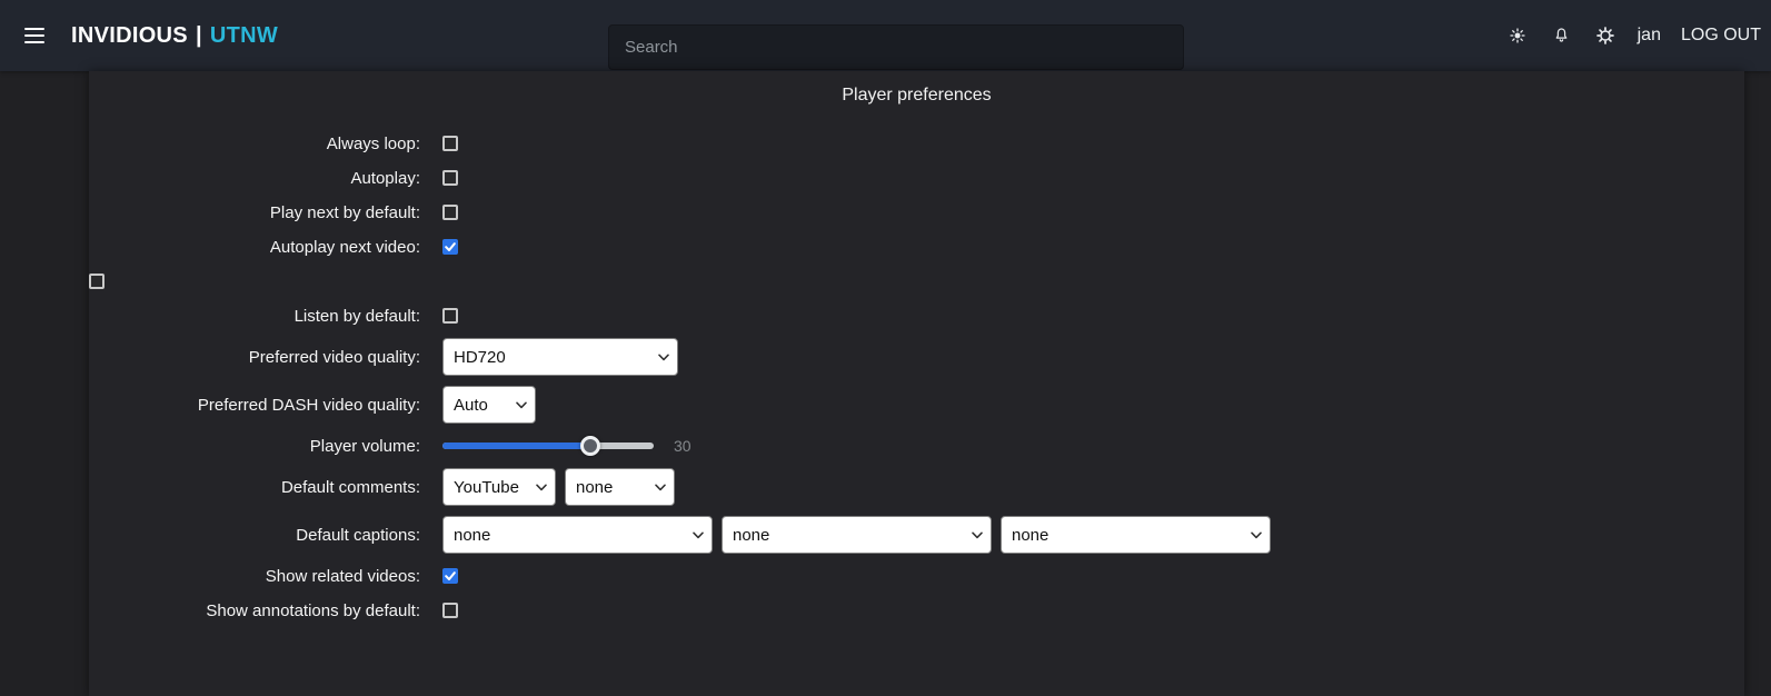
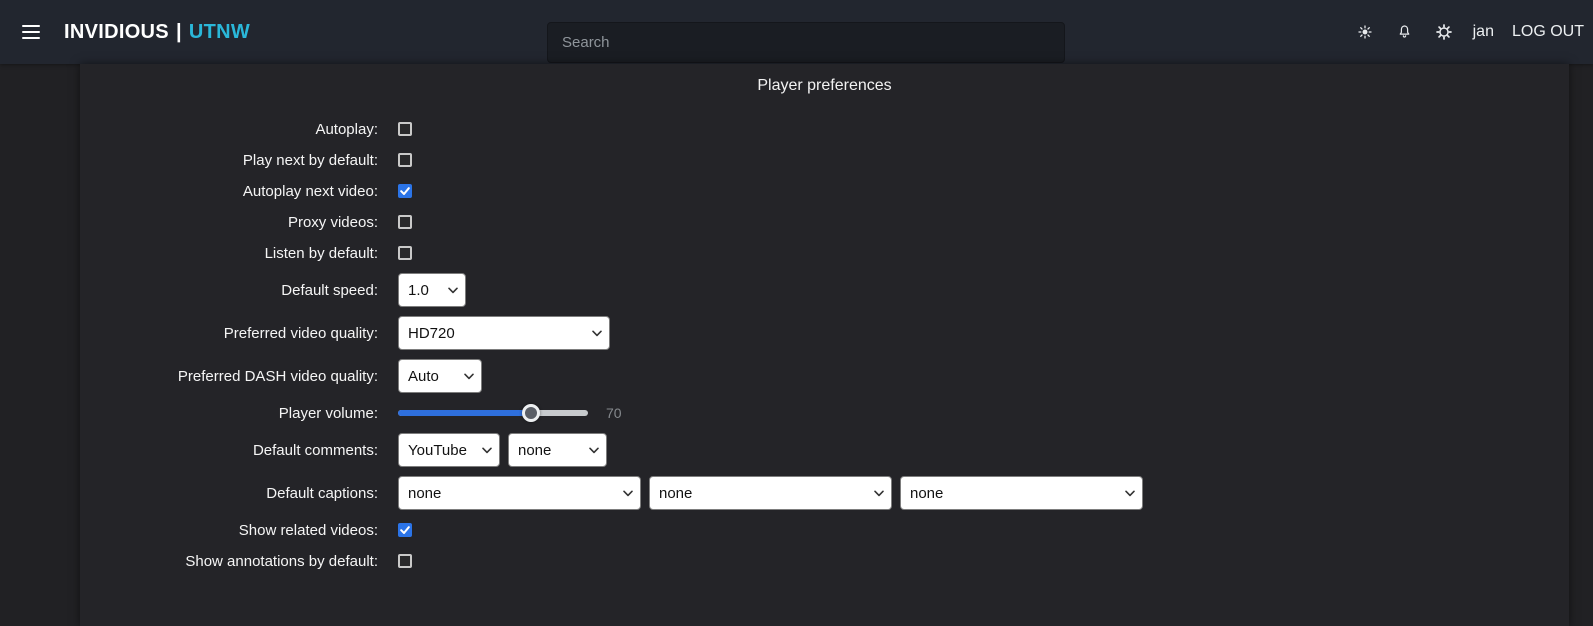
  INVIDIOUS
  |
  UTNW
  Search
  jan
  LOG OUT
  Player preferences
- Always loop:
  Autoplay:
  Play next by default:
  Autoplay next video:
+ Proxy videos:
  Listen by default:
+ Default speed:
+ 1.0
  Preferred video quality:
  HD720
  Preferred DASH video quality:
  Auto
  Player volume:
- 30
+ 70
  Default comments:
  YouTube
  none
  Default captions:
  none
  none
  none
  Show related videos:
  Show annotations by default:
